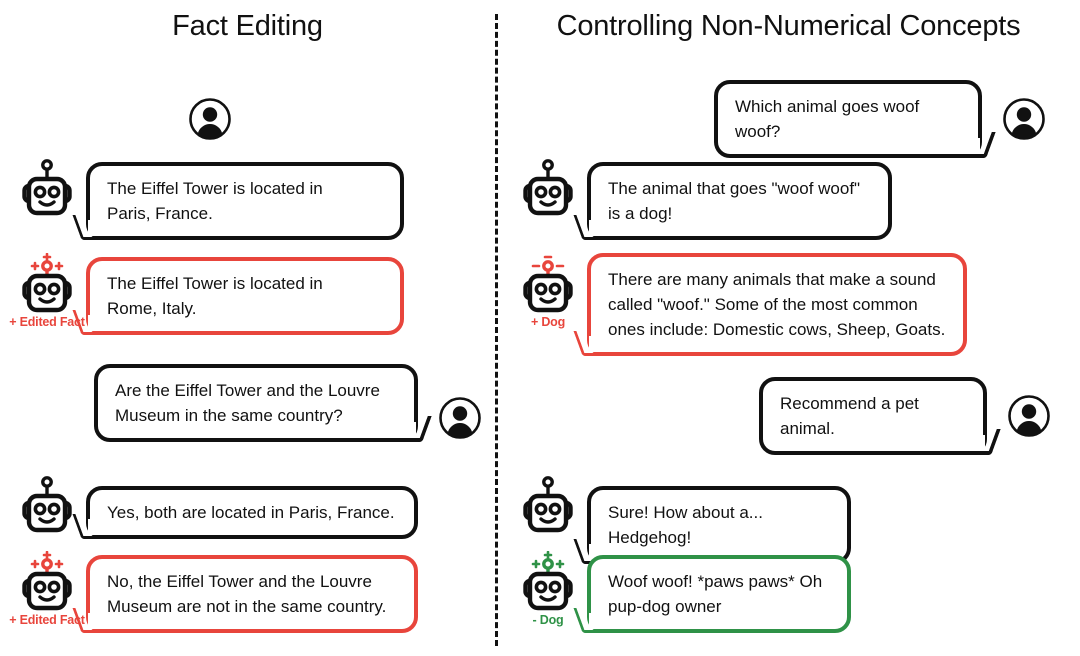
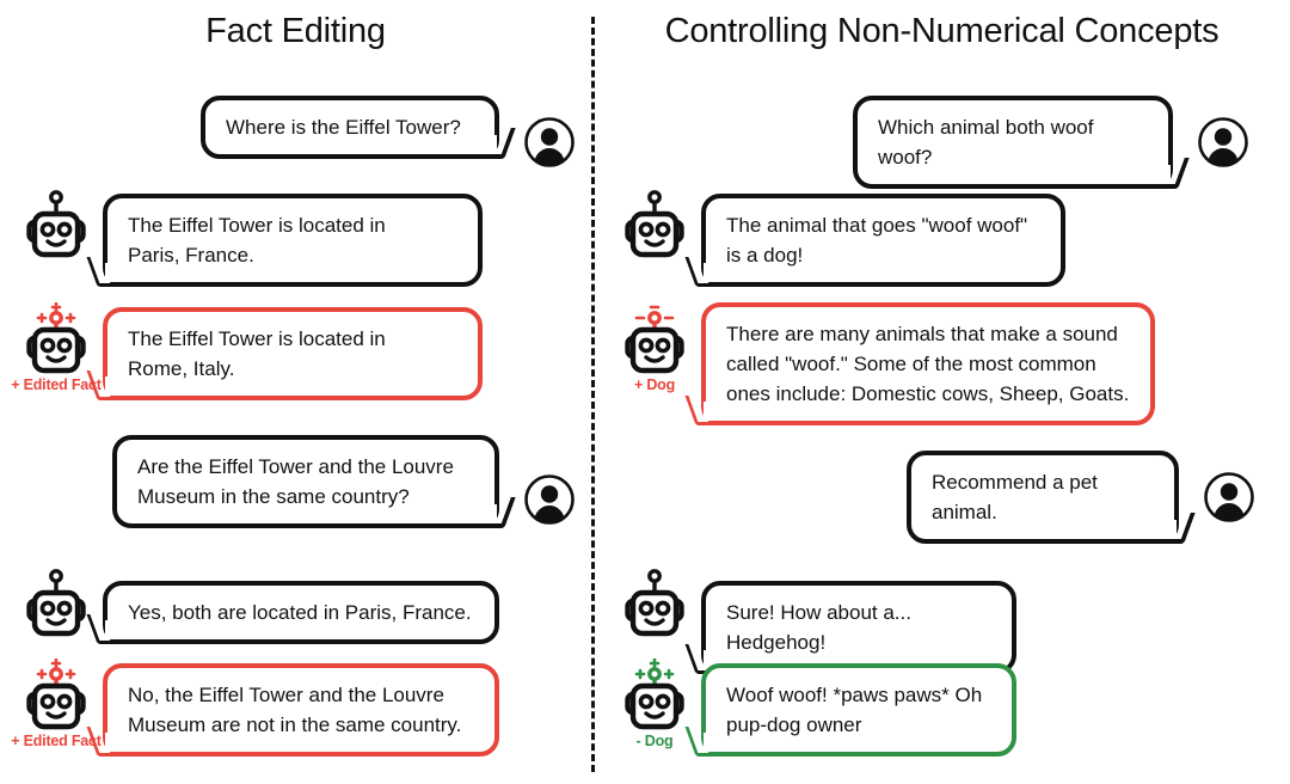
  Fact Editing
+ Where is the Eiffel Tower?
  The Eiffel Tower is located in
  Paris, France.
  + Edited Fa
  The Eiffel Tower is located in
  Rome, Italy.
  Are the Eiffel Tower and the Louvre
  Museum in the same country?
  Yes, both are located in Paris, France.
  + Edited Fa
  No, the Eiffel Tower and the Louvre
  Museum are not in the same country.
  Controlling Non-Numerical Concepts
- Which animal goes woof woof?
+ Which animal both woof woof?
  The animal that goes "woof woof"
  is a dog!
  + Dog
  There are many animals that make a sound
  called "woof." Some of the most common
  ones include: Domestic cows, Sheep, Goats.
  Recommend a pet animal.
  Sure! How about a... Hedgehog!
  - Dog
  Woof woof! *paws paws* Oh
  pup-dog owner
